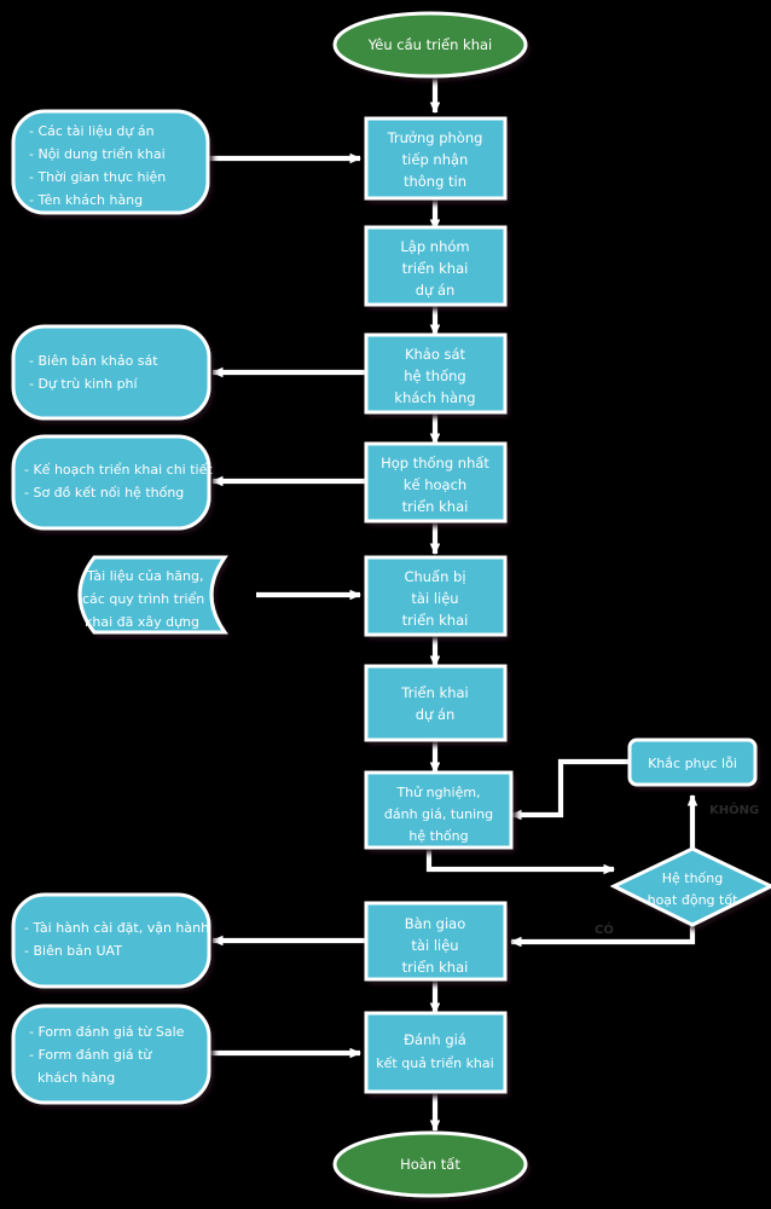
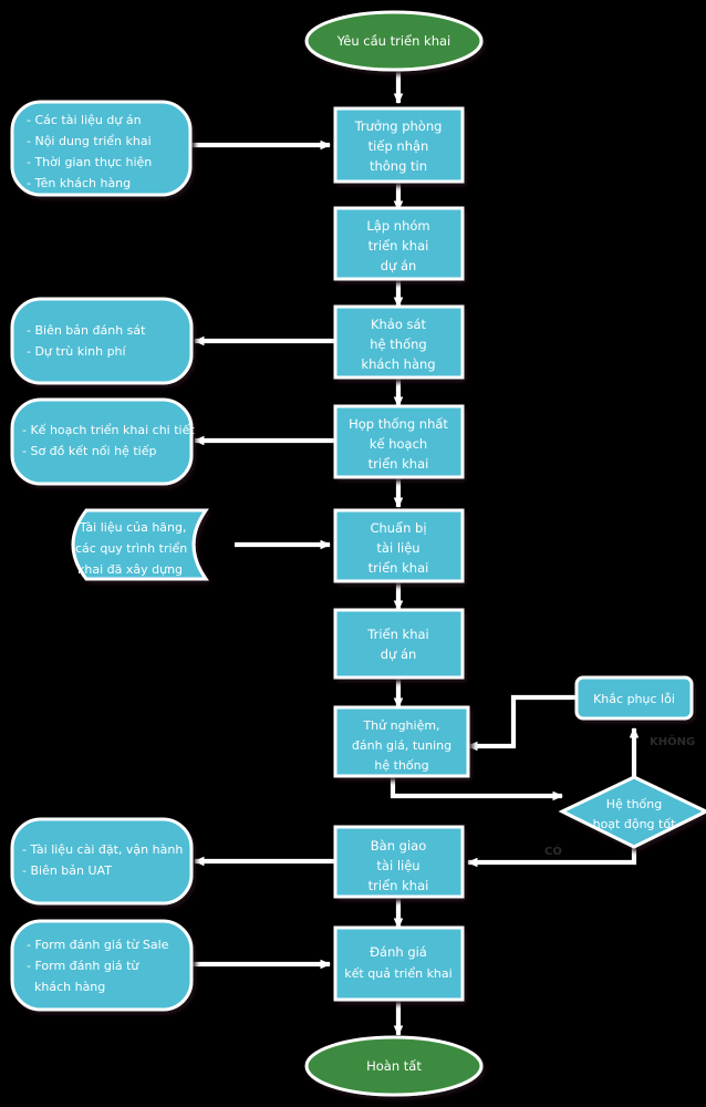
  Yêu cầu triển khai
  - Các tài liệu dự án
  - Nội dung triển khai
  - Thời gian thực hiện
  - Tên khách hàng
  Trưởng phòng
  tiếp nhận
  thông tin
  Lập nhóm
  triển khai
  dự án
  Khảo sát
  hệ thống
  khách hàng
- - Biên bản khảo sát
+ - Biên bản đánh sát
  - Dự trù kinh phí
  Họp thống nhất
  kế hoạch
  triển khai
  - Kế hoạch triển khai chi tiết
- - Sơ đồ kết nối hệ thống
+ - Sơ đồ kết nối hệ tiếp
  Tài liệu của hãng,
  các quy trình triển
  khai đã xây dựng
  Chuẩn bị
  tài liệu
  triển khai
  Triển khai
  dự án
  Thử nghiệm,
  đánh giá, tuning
  hệ thống
  Khắc phục lỗi
  Hệ thống
  hoạt động tốt
  KHÔNG
  CÓ
  Bàn giao
  tài liệu
  triển khai
- - Tài hành cài đặt, vận hành
+ - Tài liệu cài đặt, vận hành
  - Biên bản UAT
  Đánh giá
  kết quả triển khai
  - Form đánh giá từ Sale
  - Form đánh giá từ
  khách hàng
  Hoàn tất
